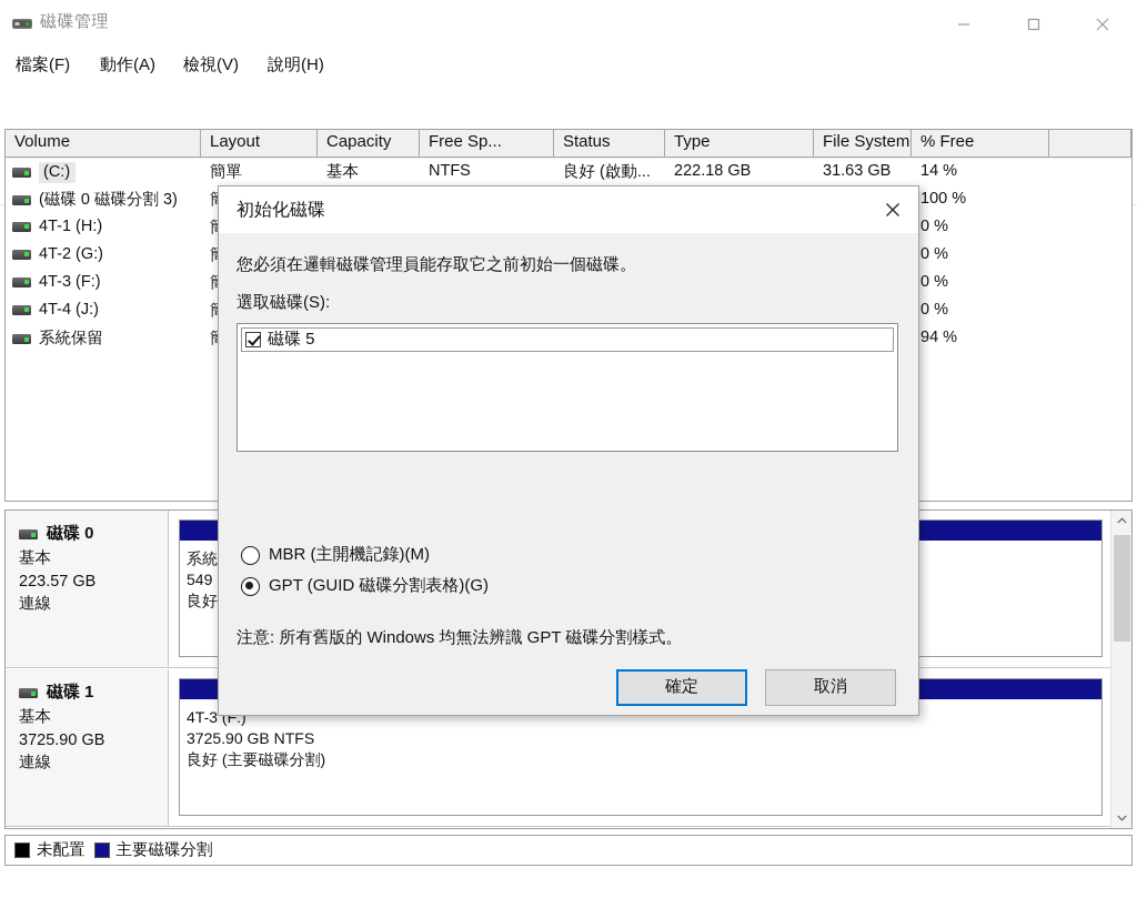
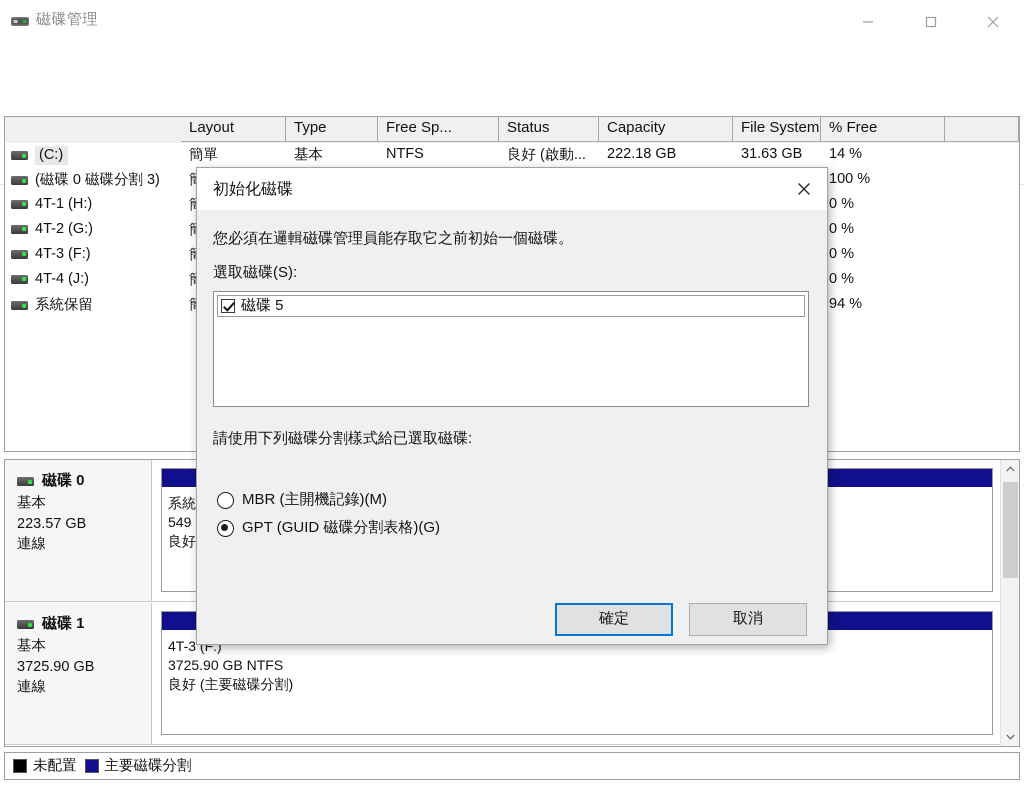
  磁碟管理
- 檔案(F)
- 動作(A)
- 檢視(V)
- 說明(H)
- Volume
  Layout
- Capacity
+ Type
  Free Sp...
  Status
- Type
+ Capacity
  File System
  % Free
  (C:)
  簡單
  基本
  NTFS
  良好 (啟動...
  222.18 GB
  31.63 GB
  14 %
  (磁碟 0 磁碟分割 3)
  100 %
  4T-1 (H:)
  0 %
  4T-2 (G:)
  0 %
  4T-3 (F:)
  0 %
  4T-4 (J:)
  0 %
  系統保留
  94 %
  磁碟 0
  基本
  223.57 GB
  連線
  系統
  549
  良好
  磁碟 1
  基本
  3725.90 GB
  連線
  4T-3 (F:)
  3725.90 GB NTFS
  良好 (主要磁碟分割)
  未配置
  主要磁碟分割
  初始化磁碟
  您必須在邏輯磁碟管理員能存取它之前初始一個磁碟。
  選取磁碟(S):
  磁碟 5
+ 請使用下列磁碟分割樣式給已選取磁碟:
  MBR (主開機記錄)(M)
  GPT (GUID 磁碟分割表格)(G)
- 注意: 所有舊版的 Windows 均無法辨識 GPT 磁碟分割樣式。
  確定
  取消
